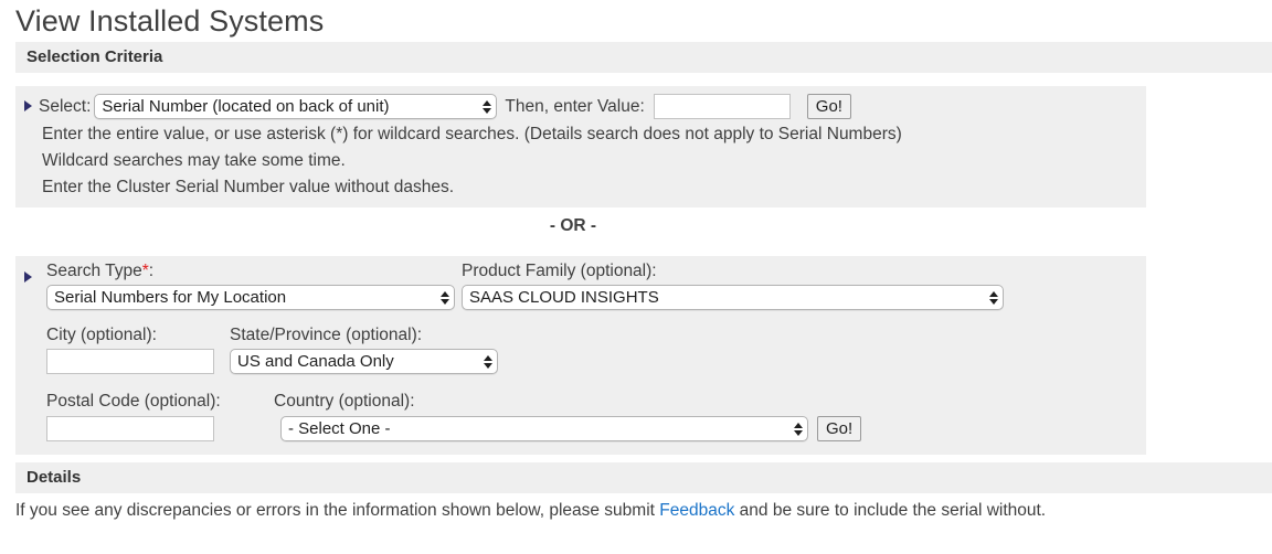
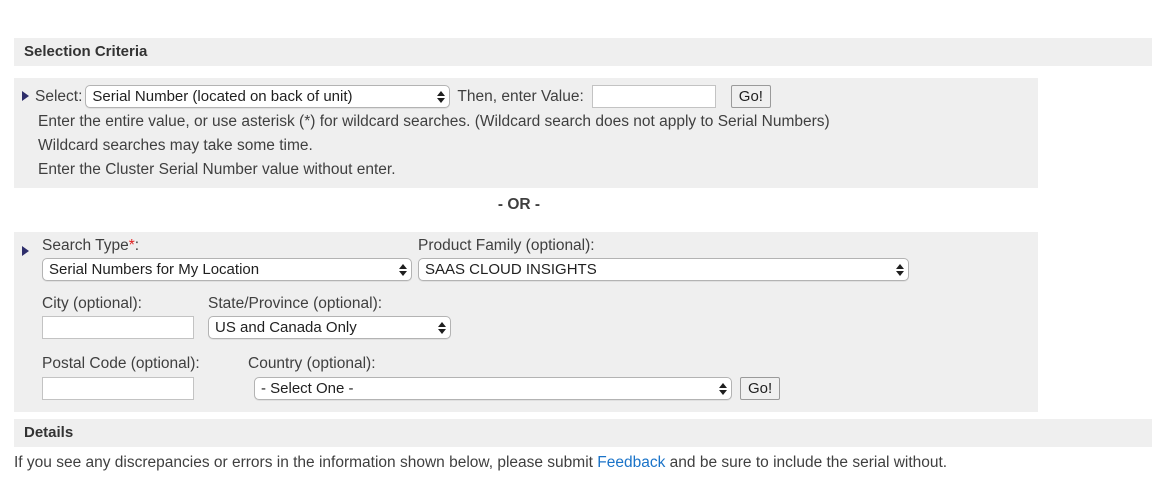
- View Installed Systems
  Selection Criteria
  Select:
  Serial Number (located on back of unit)
  Then, enter Value:
  Go!
- Enter the entire value, or use asterisk (*) for wildcard searches. (Details search does not apply to Serial Numbers)
+ Enter the entire value, or use asterisk (*) for wildcard searches. (Wildcard search does not apply to Serial Numbers)
  Wildcard searches may take some time.
- Enter the Cluster Serial Number value without dashes.
+ Enter the Cluster Serial Number value without enter.
  - OR -
  Search Type*:
  Serial Numbers for My Location
  Product Family (optional):
  SAAS CLOUD INSIGHTS
  City (optional):
  State/Province (optional):
  US and Canada Only
  Postal Code (optional):
  Country (optional):
  - Select One -
  Go!
  Details
  If you see any discrepancies or errors in the information shown below, please submit Feedback and be sure to include the serial without.
